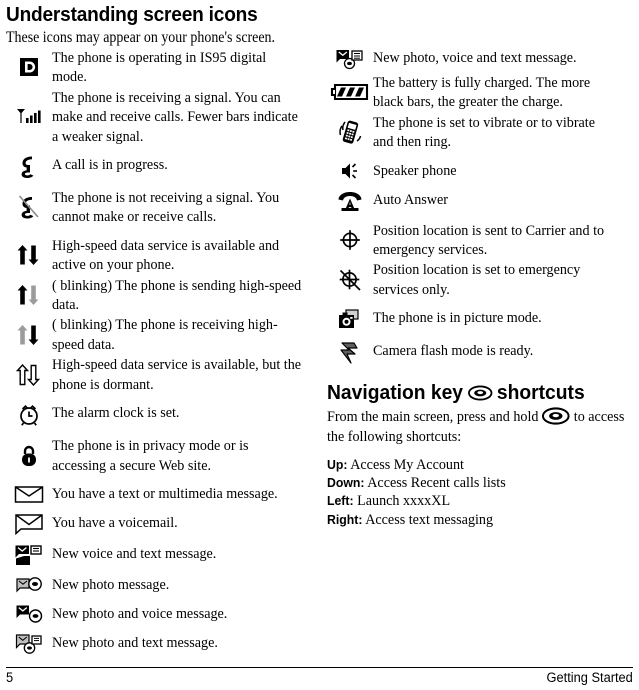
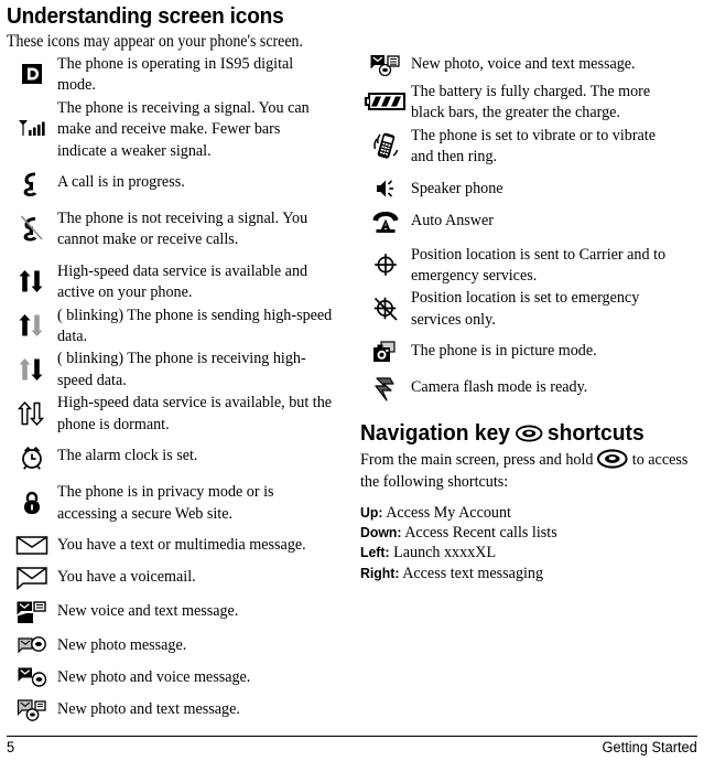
  Understanding screen icons
  These icons may appear on your phone's screen.
  The phone is operating in IS95 digital mode.
- The phone is receiving a signal. You can make and receive calls. Fewer bars indicate a weaker signal.
+ The phone is receiving a signal. You can make and receive make. Fewer bars indicate a weaker signal.
  A call is in progress.
  The phone is not receiving a signal. You cannot make or receive calls.
  High-speed data service is available and active on your phone.
  ( blinking) The phone is sending high-speed data.
  ( blinking) The phone is receiving high-speed data.
  High-speed data service is available, but the phone is dormant.
  The alarm clock is set.
  The phone is in privacy mode or is accessing a secure Web site.
  You have a text or multimedia message.
  You have a voicemail.
  New voice and text message.
  New photo message.
  New photo and voice message.
  New photo and text message.
  New photo, voice and text message.
  The battery is fully charged. The more black bars, the greater the charge.
  The phone is set to vibrate or to vibrate and then ring.
  Speaker phone
  Auto Answer
  Position location is sent to Carrier and to emergency services.
  Position location is set to emergency services only.
  The phone is in picture mode.
  Camera flash mode is ready.
  Navigation key
  shortcuts
  From the main screen, press and hold to access the following shortcuts:
  Up: Access My Account
  Down: Access Recent calls lists
  Left: Launch xxxxXL
  Right: Access text messaging
  5
  Getting Started
